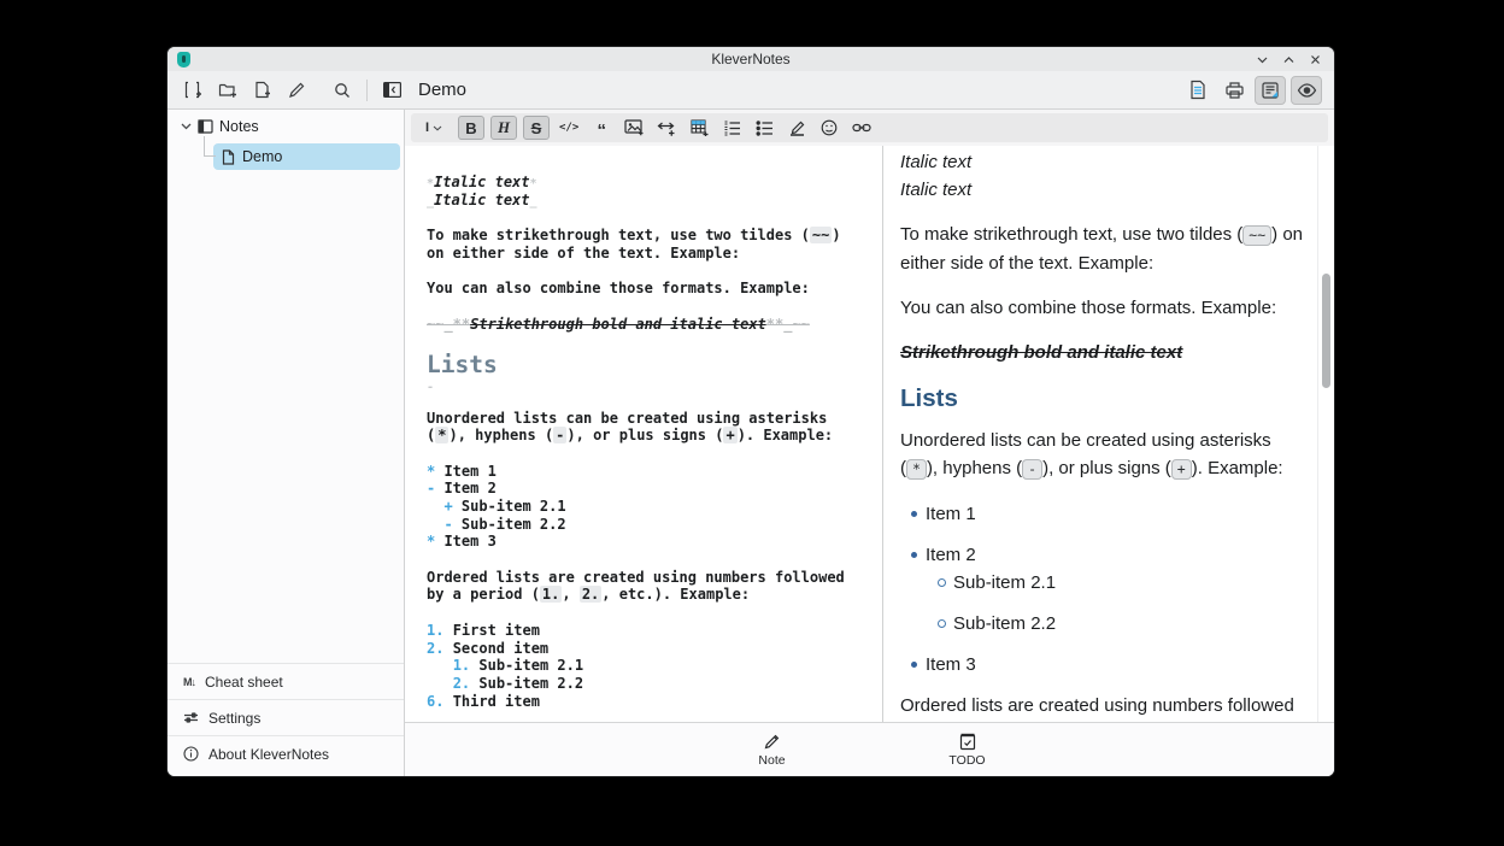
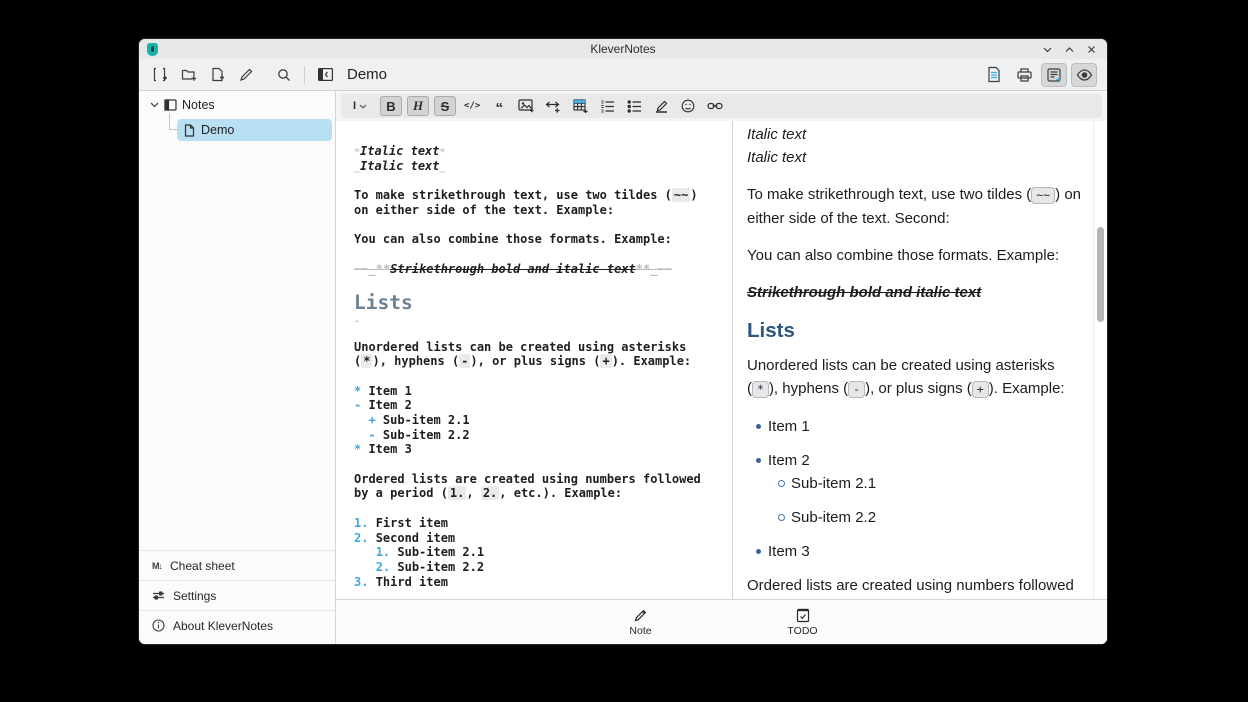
  KleverNotes
  Demo
  Notes
  Demo
  M↓
  Cheat sheet
  Settings
  About KleverNotes
  I
  B
  H
  S
  </>
  “
  *Italic text*
  _Italic text_
  To make strikethrough text, use two tildes ( ~~ )
  on either side of the text. Example:
  You can also combine those formats. Example:
  ~~_**Strikethrough bold and italic text**_~~
  Lists
  -
  Unordered lists can be created using asterisks
  ( * ), hyphens ( - ), or plus signs ( + ). Example:
  * Item 1
  - Item 2
  + Sub-item 2.1
  - Sub-item 2.2
  * Item 3
  Ordered lists are created using numbers followed
  by a period ( 1. , 2. , etc.). Example:
  1. First item
  2. Second item
  1. Sub-item 2.1
  2. Sub-item 2.2
- 6. Third item
+ 3. Third item
  Italic text
  Italic text
  To make strikethrough text, use two tildes ( ~~ ) on
- either side of the text. Example:
+ either side of the text. Second:
  You can also combine those formats. Example:
  Strikethrough bold and italic text
  Lists
  Unordered lists can be created using asterisks
  ( * ), hyphens ( - ), or plus signs ( + ). Example:
  Item 1
  Item 2
  Sub-item 2.1
  Sub-item 2.2
  Item 3
  Ordered lists are created using numbers followed
  Note
  TODO
